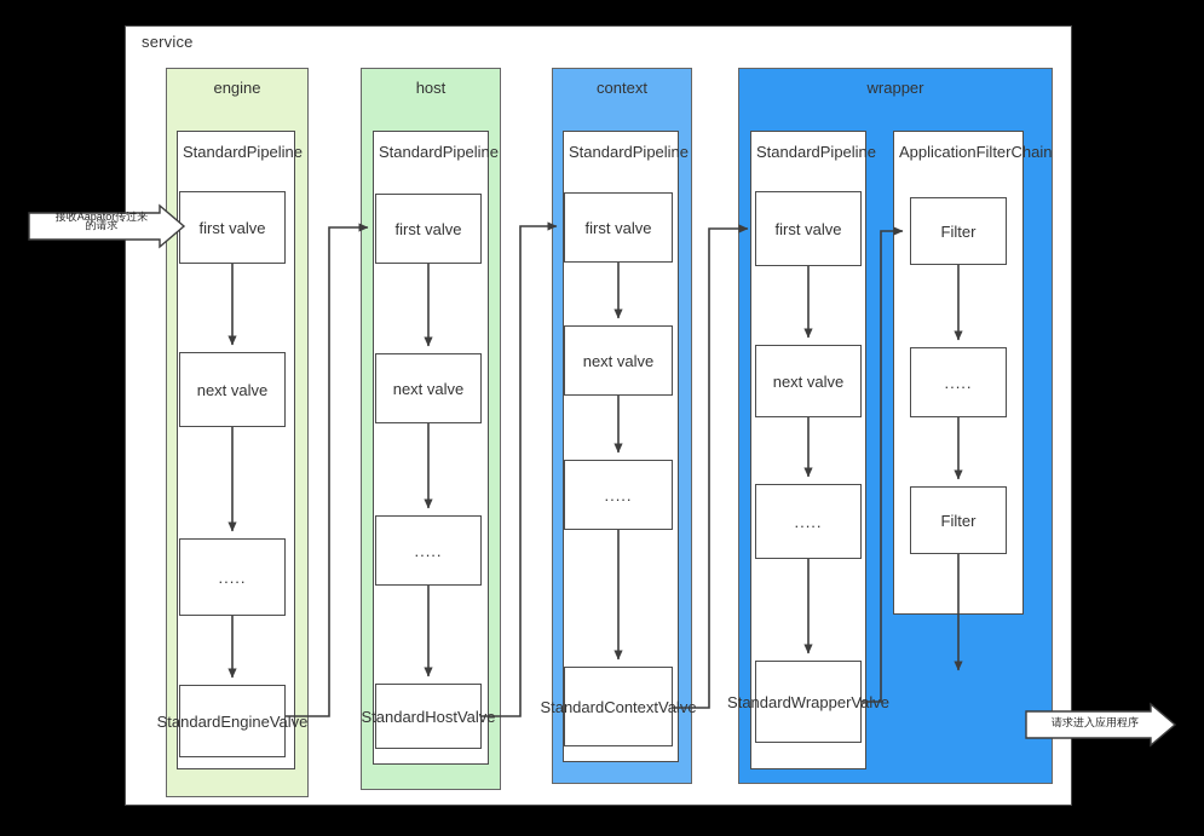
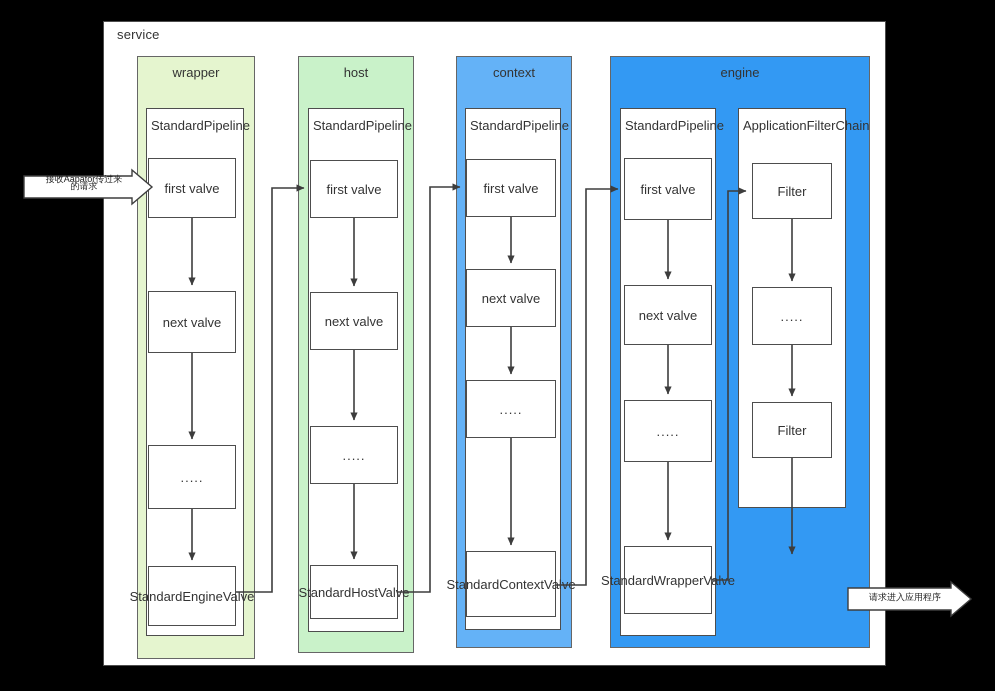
  service
- engine
+ wrapper
  host
  context
- wrapper
+ engine
  StandardPipeli
  StandardPipeli
  StandardPipeli
  StandardPipeli
  ApplicationFilterC
  first valve
  next valve
  .....
  first valve
  next valve
  .....
  andardHostVal
  first valve
  next valve
  .....
  ndardContextVa
  first valve
  next valve
  .....
  Filter
  .....
  Filter
  接收Aapator传过来
  的请求
  请求进入应用程序
